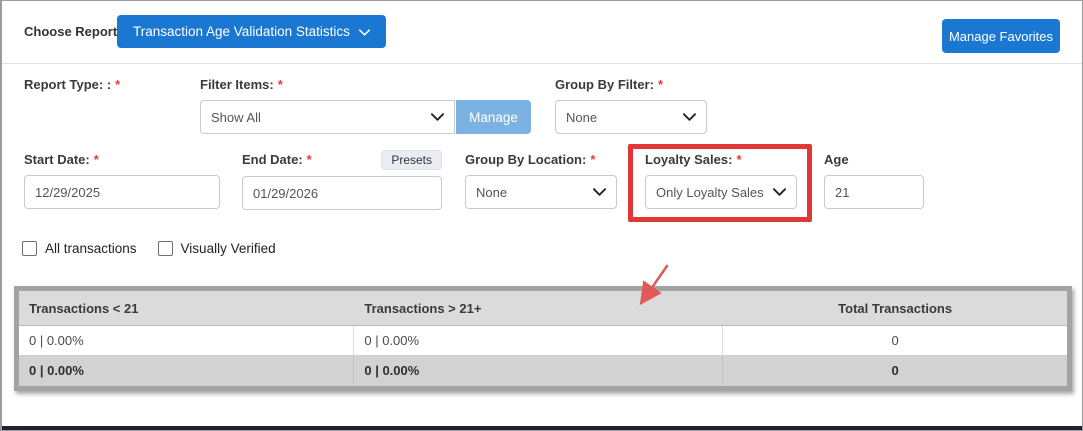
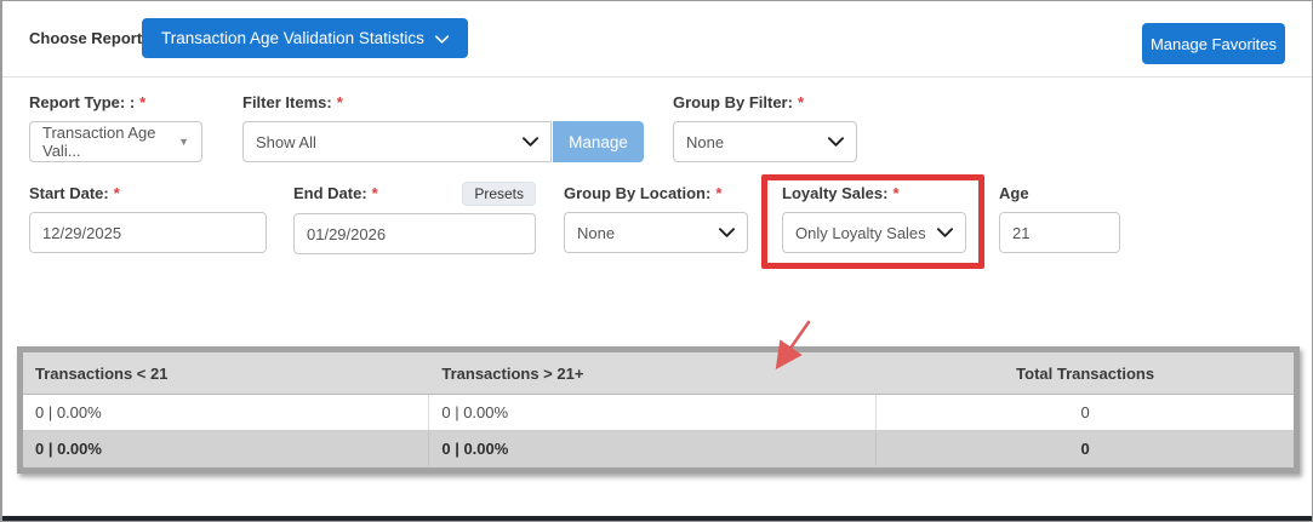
  Choose Report
  Transaction Age Validation Statistics
  Manage Favorites
  Report Type: :
  *
+ Transaction Age Vali...
+ ▼
  Filter Items:
  *
  Show All
  Manage
  Group By Filter:
  *
  None
  Start Date:
  *
  12/29/2025
  End Date:
  *
  Presets
  01/29/2026
  Group By Location:
  *
  None
  Loyalty Sales:
  *
  Only Loyalty Sales
  Age
  21
- All transactions
- Visually Verified
  Transactions < 21
  Transactions > 21+
  Total Transactions
  0 | 0.00%
  0 | 0.00%
  0
  0 | 0.00%
  0 | 0.00%
  0
